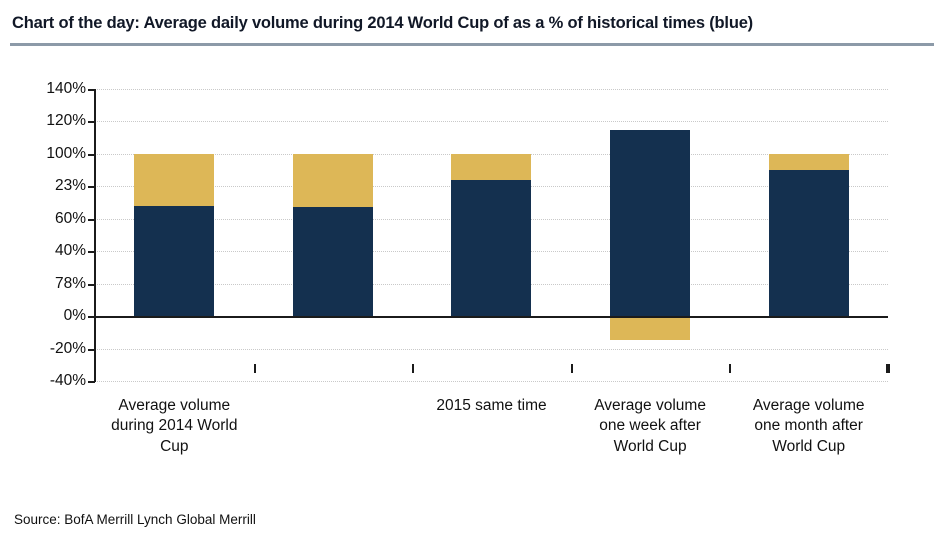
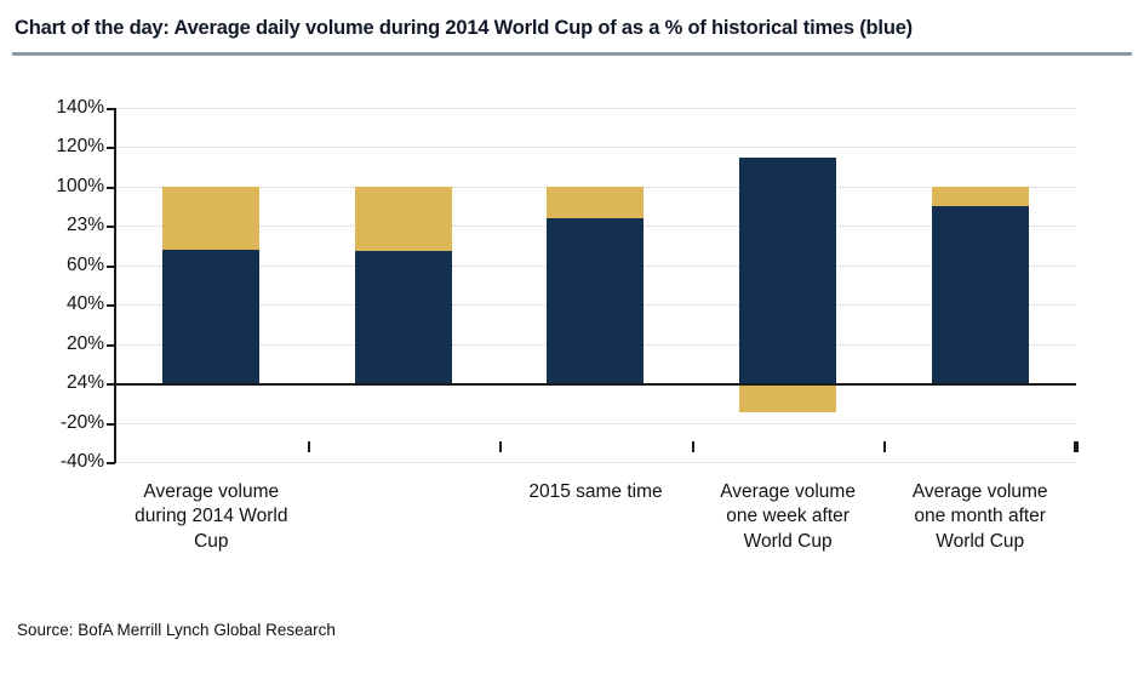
  Chart of the day: Average daily volume during 2014 World Cup of as a % of historical times (blue)
  140%
  120%
  100%
  23%
  60%
  40%
- 78%
+ 20%
- 0%
+ 24%
  -20%
  -40%
  Average volume
  during 2014 World
  Cup
  2015 same time
  Average volume
  one week after
  World Cup
  Average volume
  one month after
  World Cup
- Source: BofA Merrill Lynch Global Merrill
+ Source: BofA Merrill Lynch Global Research
